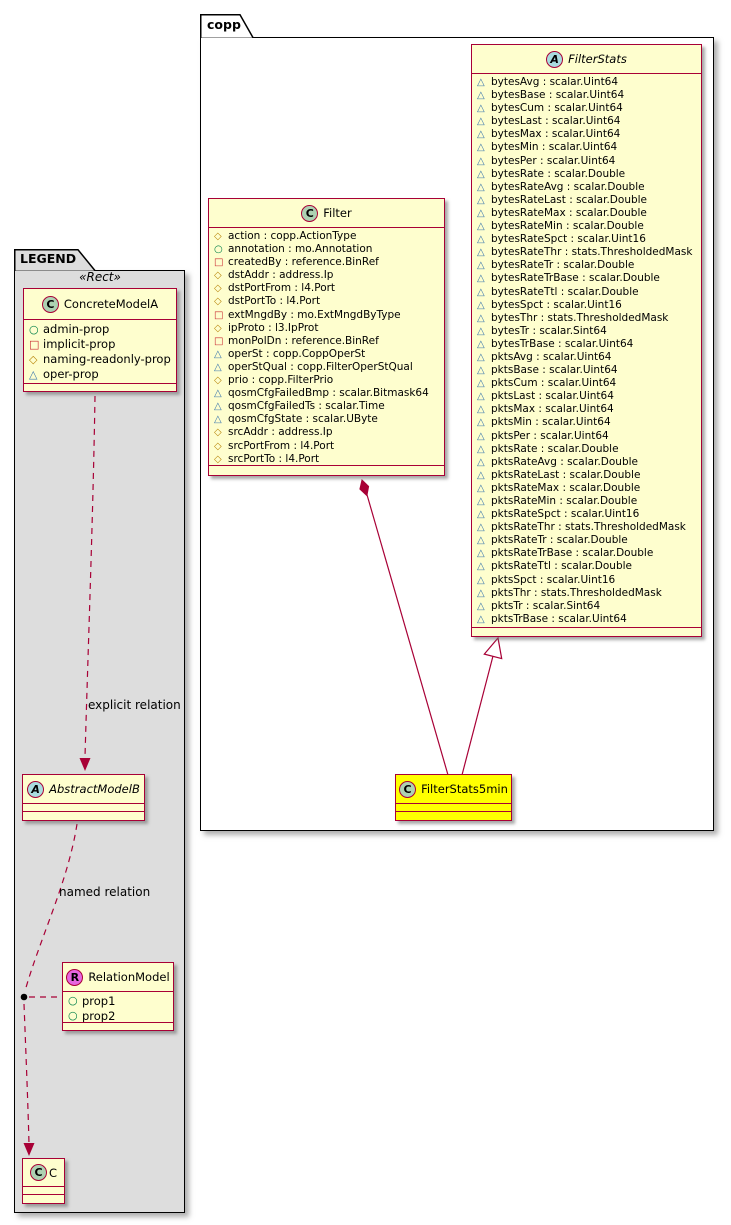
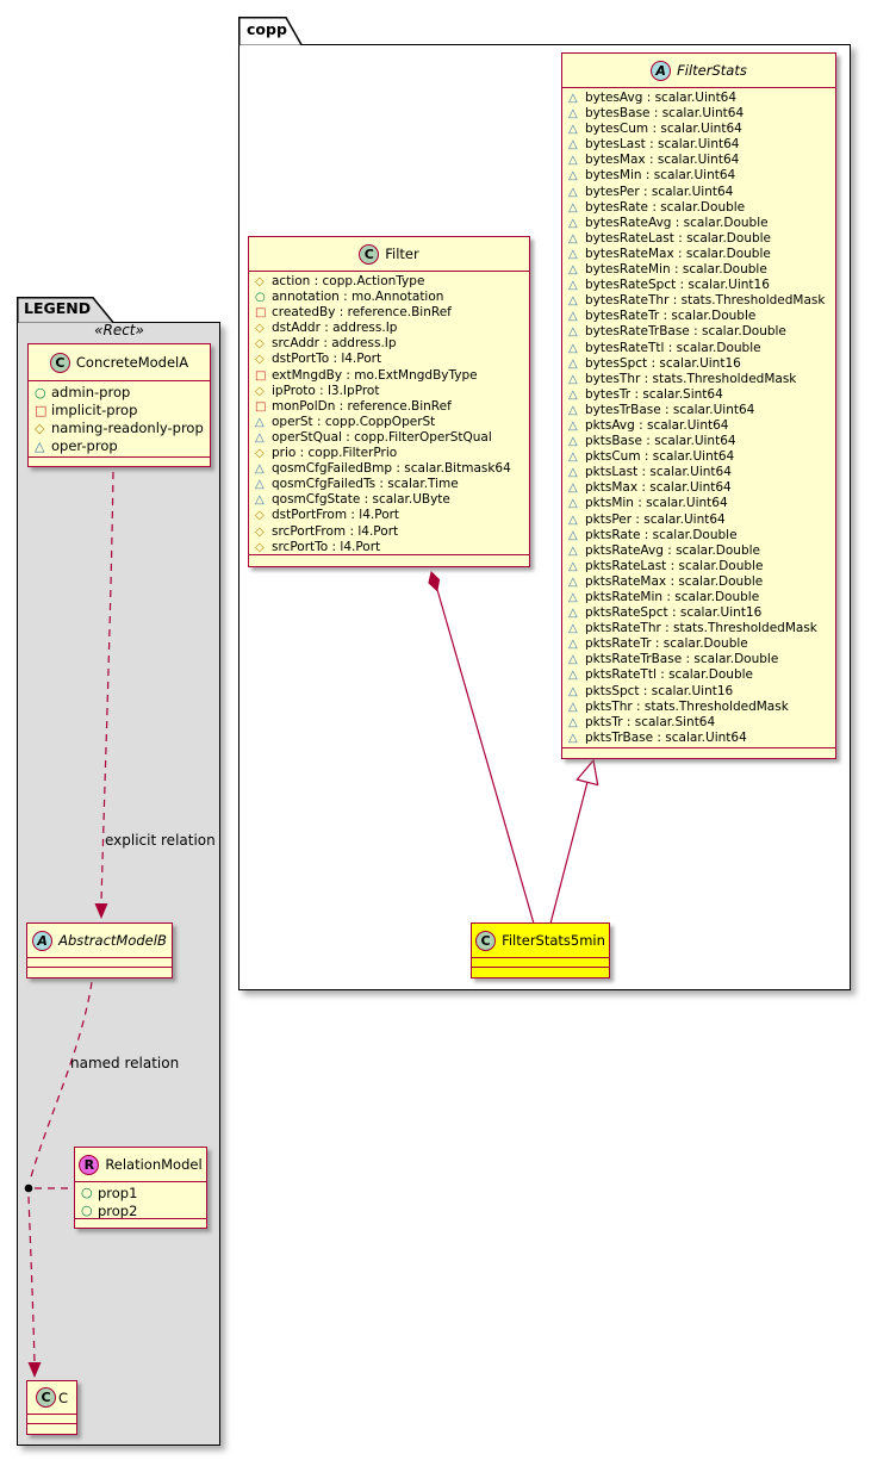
  copp
  LEGEND
  A
  FilterStats
  △
  bytesAvg : scalar.Uint64
  △
  bytesBase : scalar.Uint64
  △
  bytesCum : scalar.Uint64
  △
  bytesLast : scalar.Uint64
  △
  bytesMax : scalar.Uint64
  △
  bytesMin : scalar.Uint64
  △
  bytesPer : scalar.Uint64
  △
  bytesRate : scalar.Double
  △
  bytesRateAvg : scalar.Double
  △
  bytesRateLast : scalar.Double
  △
  bytesRateMax : scalar.Double
  △
  bytesRateMin : scalar.Double
  △
  bytesRateSpct : scalar.Uint16
  △
  bytesRateThr : stats.ThresholdedMask
  △
  bytesRateTr : scalar.Double
  △
  bytesRateTrBase : scalar.Double
  △
  bytesRateTtl : scalar.Double
  △
  bytesSpct : scalar.Uint16
  △
  bytesThr : stats.ThresholdedMask
  △
  bytesTr : scalar.Sint64
  △
  bytesTrBase : scalar.Uint64
  △
  pktsAvg : scalar.Uint64
  △
  pktsBase : scalar.Uint64
  △
  pktsCum : scalar.Uint64
  △
  pktsLast : scalar.Uint64
  △
  pktsMax : scalar.Uint64
  △
  pktsMin : scalar.Uint64
  △
  pktsPer : scalar.Uint64
  △
  pktsRate : scalar.Double
  △
  pktsRateAvg : scalar.Double
  △
  pktsRateLast : scalar.Double
  △
  pktsRateMax : scalar.Double
  △
  pktsRateMin : scalar.Double
  △
  pktsRateSpct : scalar.Uint16
  △
  pktsRateThr : stats.ThresholdedMask
  △
  pktsRateTr : scalar.Double
  △
  pktsRateTrBase : scalar.Double
  △
  pktsRateTtl : scalar.Double
  △
  pktsSpct : scalar.Uint16
  △
  pktsThr : stats.ThresholdedMask
  △
  pktsTr : scalar.Sint64
  △
  pktsTrBase : scalar.Uint64
  C
  Filter
  ◇
  action : copp.ActionType
  ○
  annotation : mo.Annotation
  □
  createdBy : reference.BinRef
  ◇
  dstAddr : address.Ip
  ◇
- dstPortFrom : l4.Port
+ srcAddr : address.Ip
  ◇
  dstPortTo : l4.Port
  □
  extMngdBy : mo.ExtMngdByType
  ◇
  ipProto : l3.IpProt
  □
  monPolDn : reference.BinRef
  △
  operSt : copp.CoppOperSt
  △
  operStQual : copp.FilterOperStQual
  ◇
  prio : copp.FilterPrio
  △
  qosmCfgFailedBmp : scalar.Bitmask64
  △
  qosmCfgFailedTs : scalar.Time
  △
  qosmCfgState : scalar.UByte
  ◇
- srcAddr : address.Ip
+ dstPortFrom : l4.Port
  ◇
  srcPortFrom : l4.Port
  ◇
  srcPortTo : l4.Port
  C
  FilterStats5min
  «Rect»
  C
  ConcreteModelA
  ○
  admin-prop
  □
  implicit-prop
  ◇
  naming-readonly-prop
  △
  oper-prop
  explicit relation
  A
  AbstractModelB
  named relation
  R
  RelationModel
  ○
  prop1
  ○
  prop2
  C
  C
